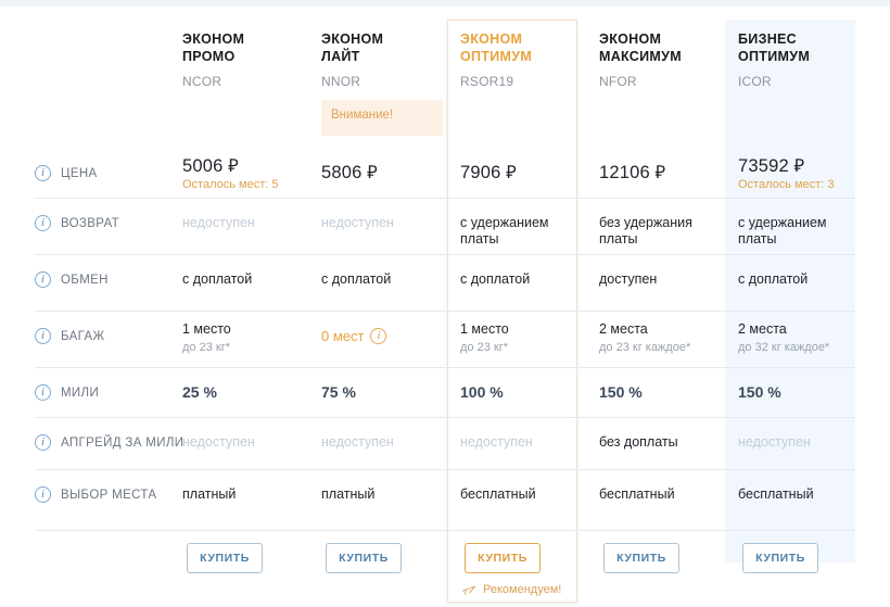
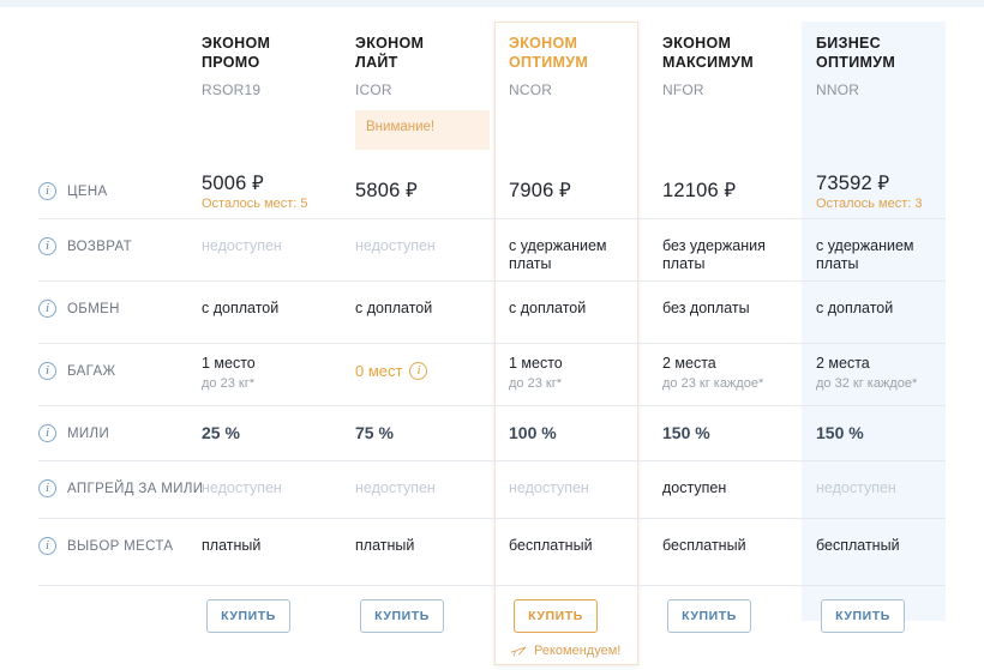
  ЭКОНОМ
  ПРОМО
- NCOR
+ RSOR19
  ЭКОНОМ
  ЛАЙТ
- NNOR
+ ICOR
  Внимание!
  ЭКОНОМ
  ОПТИМУМ
- RSOR19
+ NCOR
  ЭКОНОМ
  МАКСИМУМ
  NFOR
  БИЗНЕС
  ОПТИМУМ
- ICOR
+ NNOR
  i
  ЦЕНА
  5006 ₽
  Осталось мест: 5
  5806 ₽
  7906 ₽
  12106 ₽
  73592 ₽
  Осталось мест: 3
  i
  ВОЗВРАТ
  недоступен
  недоступен
  с удержанием
  платы
  без удержания
  платы
  с удержанием
  платы
  i
  ОБМЕН
  с доплатой
  с доплатой
  с доплатой
- доступен
+ без доплаты
  с доплатой
  i
  БАГАЖ
  1 место
  до 23 кг*
  0 мест
  i
  1 место
  до 23 кг*
  2 места
  до 23 кг каждое*
  2 места
  до 32 кг каждое*
  i
  МИЛИ
  25 %
  75 %
  100 %
  150 %
  150 %
  i
  АПГРЕЙД ЗА МИЛИ
  недоступен
  недоступен
  недоступен
- без доплаты
+ доступен
  недоступен
  i
  ВЫБОР МЕСТА
  платный
  платный
  бесплатный
  бесплатный
  бесплатный
  КУПИТЬ
  КУПИТЬ
  КУПИТЬ
  Рекомендуем!
  КУПИТЬ
  КУПИТЬ
